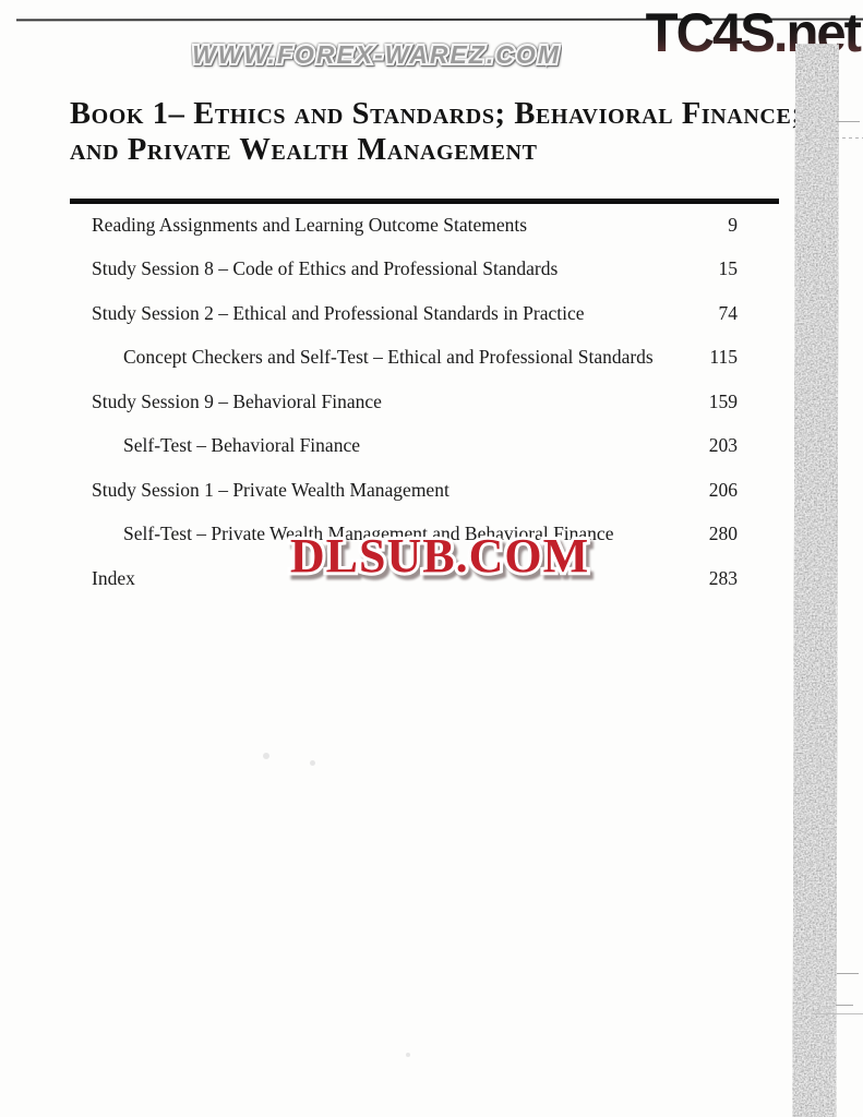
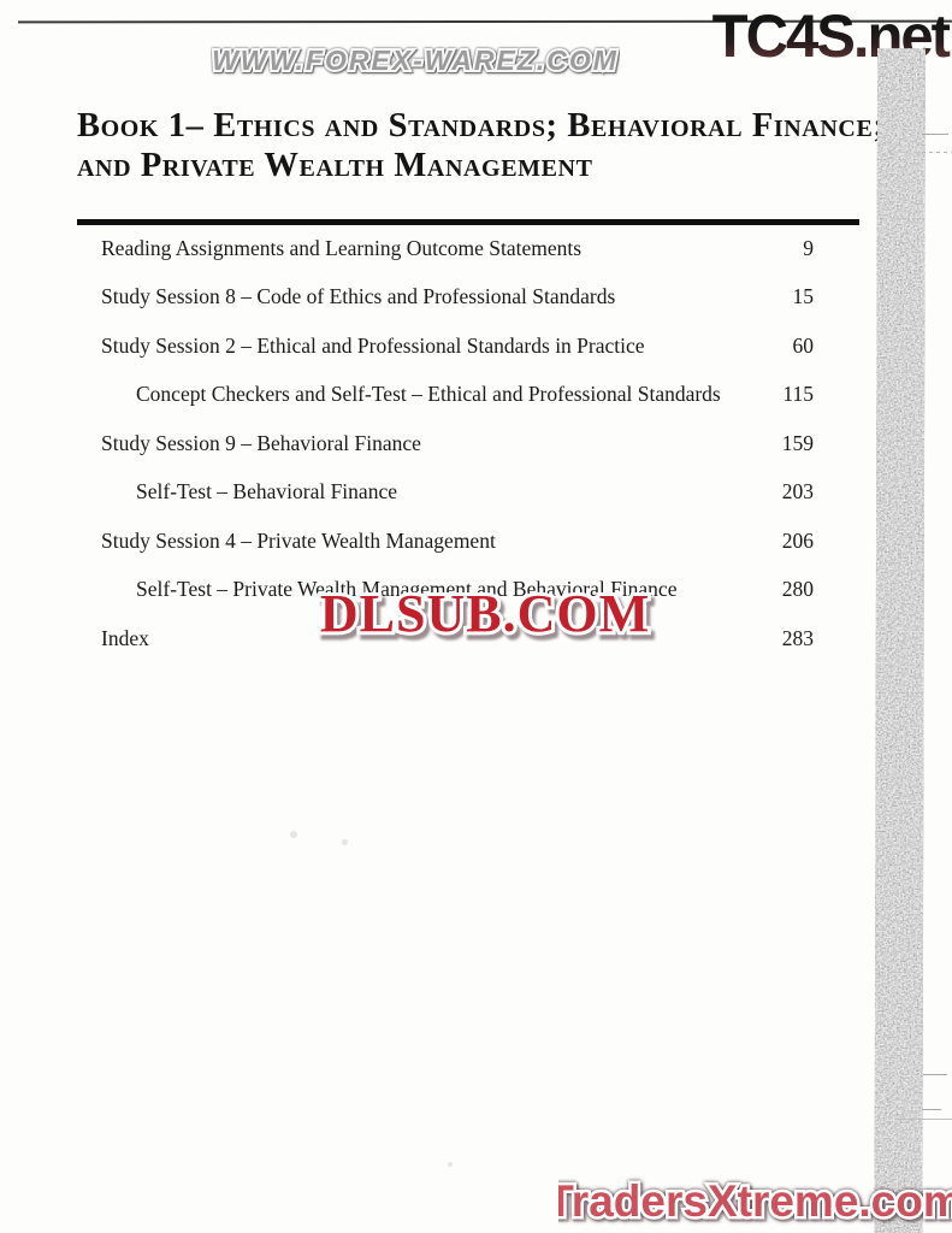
  TC4S.net
  WWW.FOREX-WAREZ.COM
  Book 1– Ethics and Standards; Behavioral Finance
  and Private Wealth Management
  Reading Assignments and Learning Outcome Statements
  9
  Study Session 8 – Code of Ethics and Professional Standards
  15
  Study Session 2 – Ethical and Professional Standards in Practice
- 74
+ 60
  Concept Checkers and Self-Test – Ethical and Professional Standards
  115
  Study Session 9 – Behavioral Finance
  159
  Self-Test – Behavioral Finance
  203
- Study Session 1 – Private Wealth Management
+ Study Session 4 – Private Wealth Management
  206
  Self-Test – Private Wealth Management and Behavioral Finance
  280
  Index
  283
  DLSUB.COM
+ TradersXtreme.com
